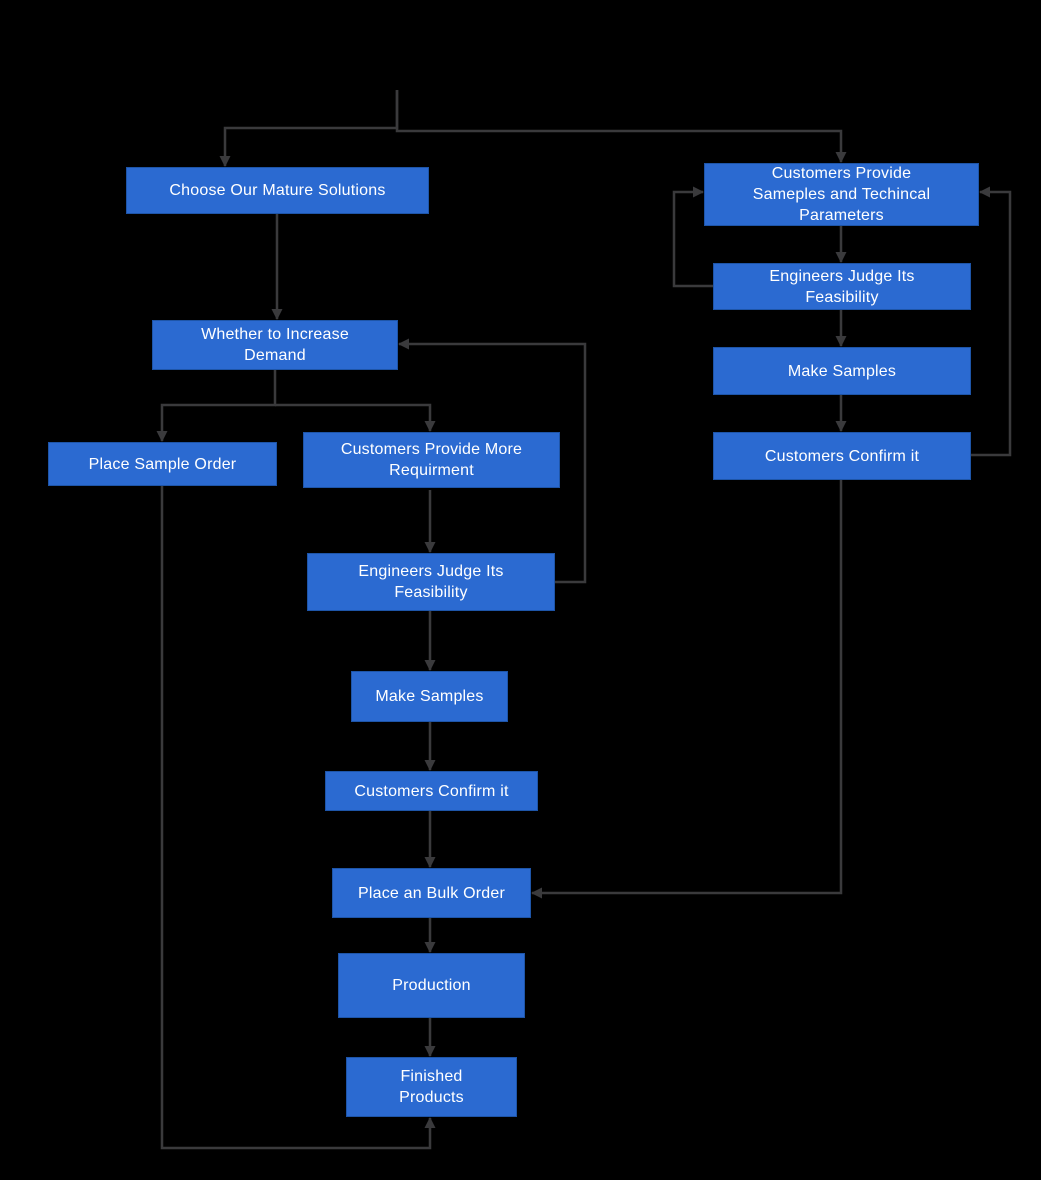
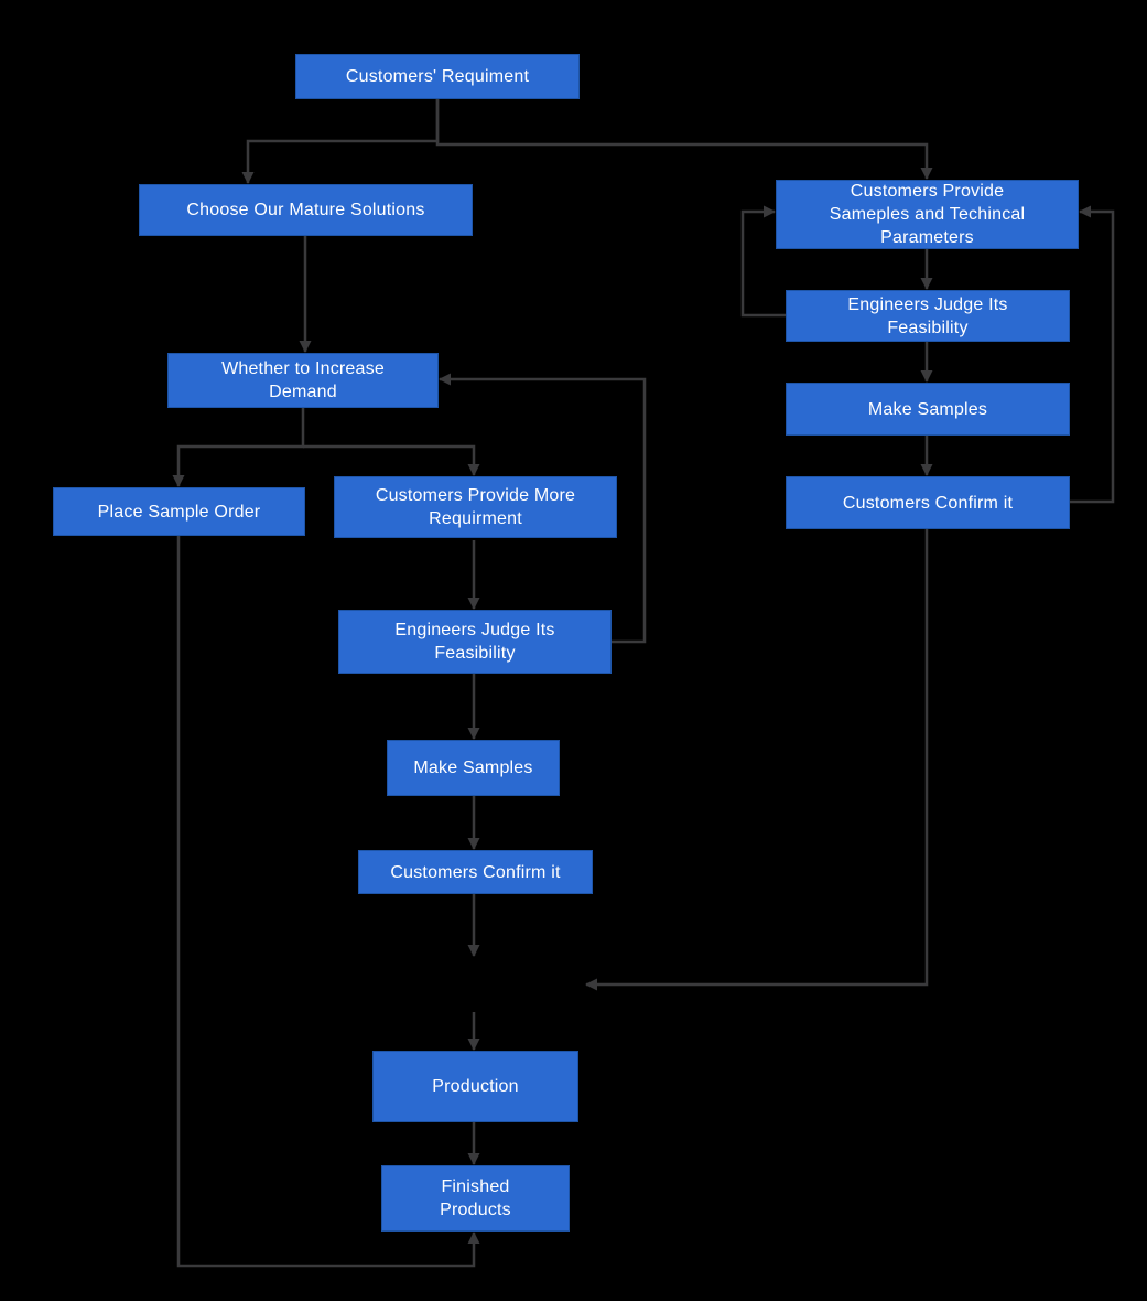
+ Customers' Requiment
  Choose Our Mature Solutions
  Customers Provide
  Sameples and Techincal
  Parameters
  Engineers Judge Its
  Feasibility
  Make Samples
  Customers Confirm it
  Whether to Increase
  Demand
  Place Sample Order
  Customers Provide More
  Requirment
  Engineers Judge Its
  Feasibility
  Make Samples
  Customers Confirm it
- Place an Bulk Order
  Production
  Finished
  Products
